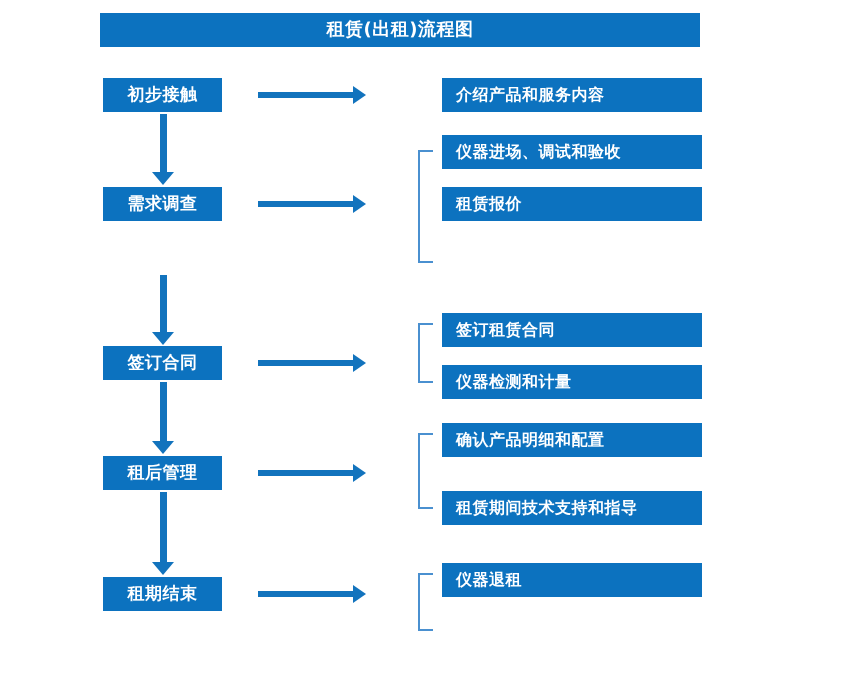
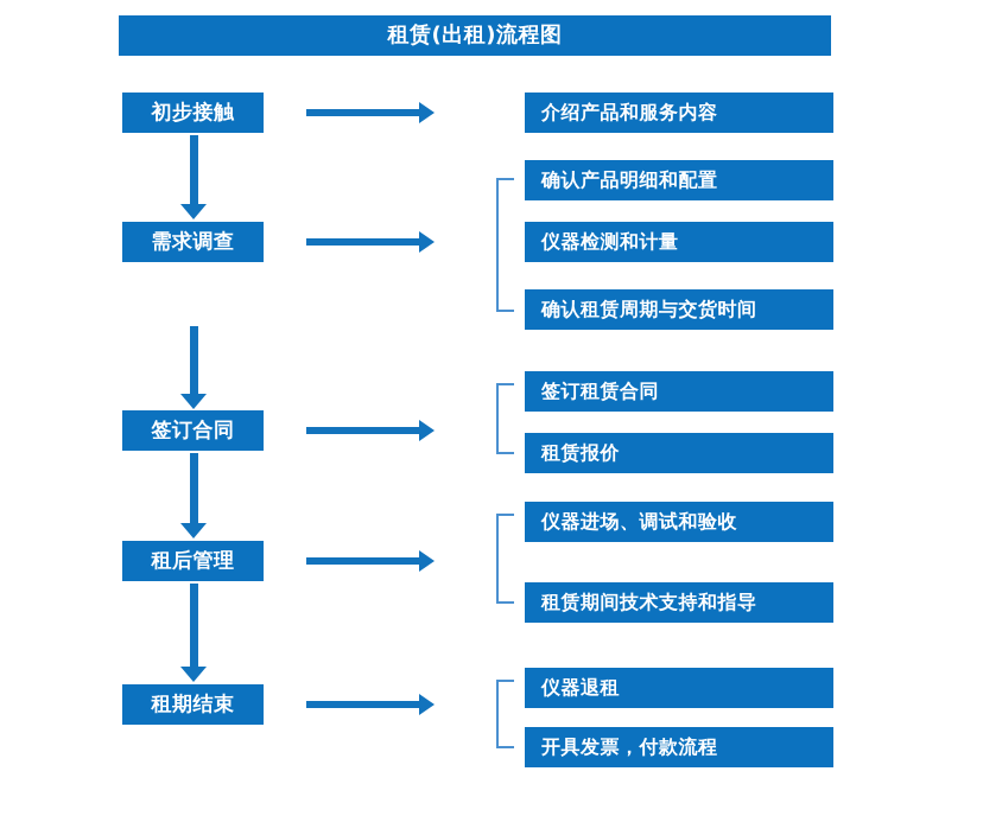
  租赁(出租)流程图
  初步接触
  需求调查
  签订合同
  租后管理
  租期结束
  介绍产品和服务内容
- 仪器进场、调试和验收
+ 确认产品明细和配置
- 租赁报价
+ 仪器检测和计量
+ 确认租赁周期与交货时间
  签订租赁合同
- 仪器检测和计量
+ 租赁报价
- 确认产品明细和配置
+ 仪器进场、调试和验收
  租赁期间技术支持和指导
  仪器退租
+ 开具发票，付款流程
